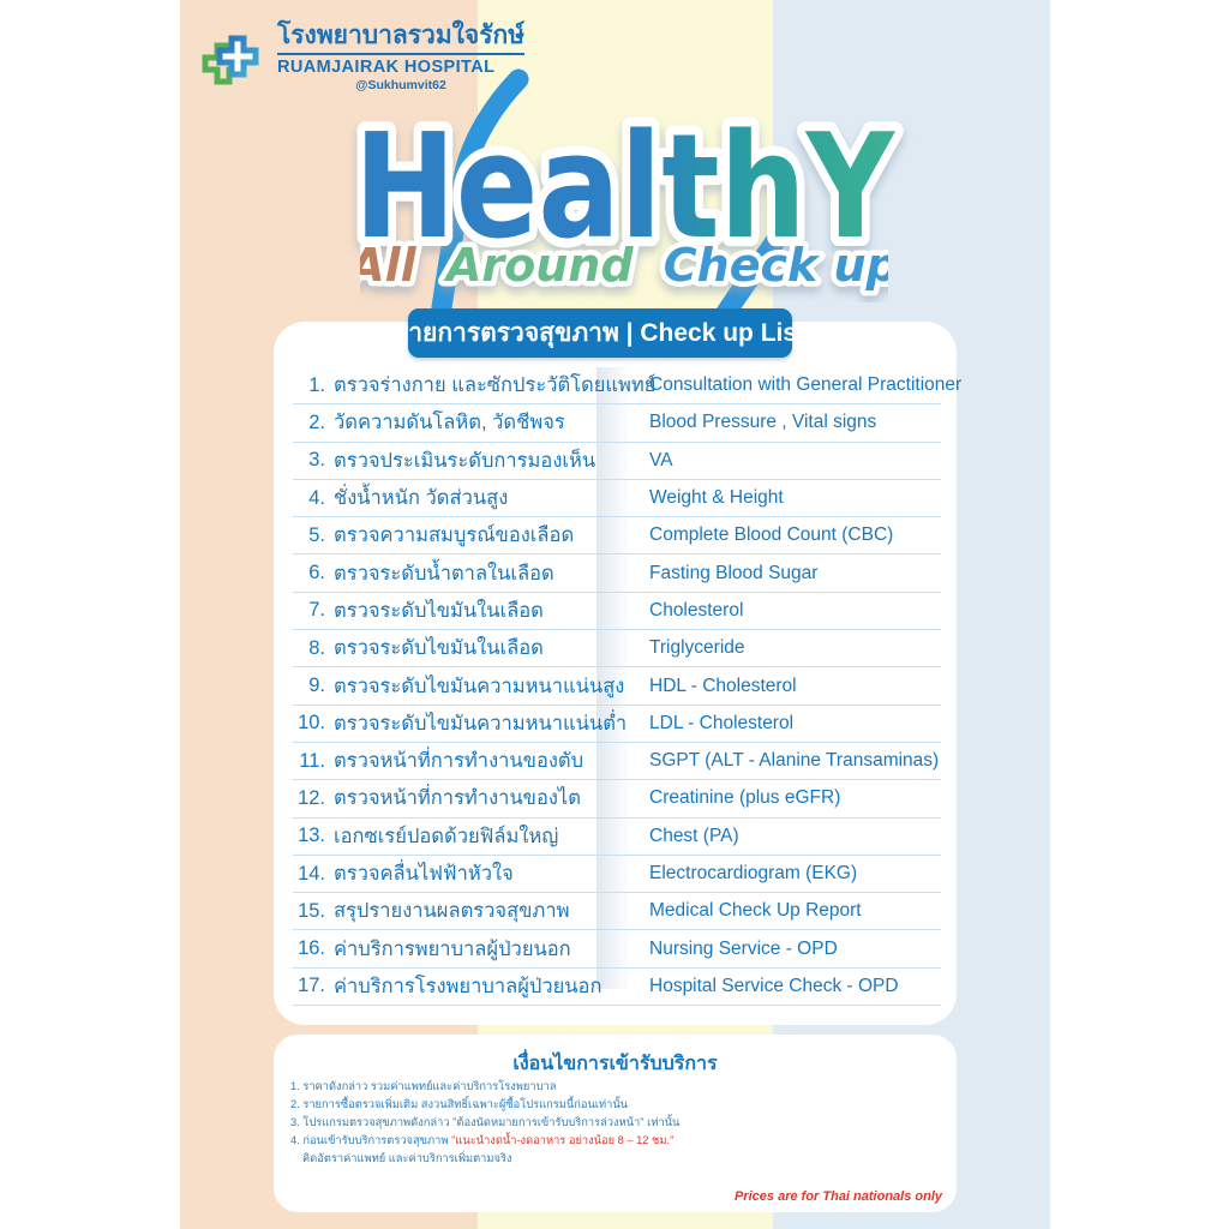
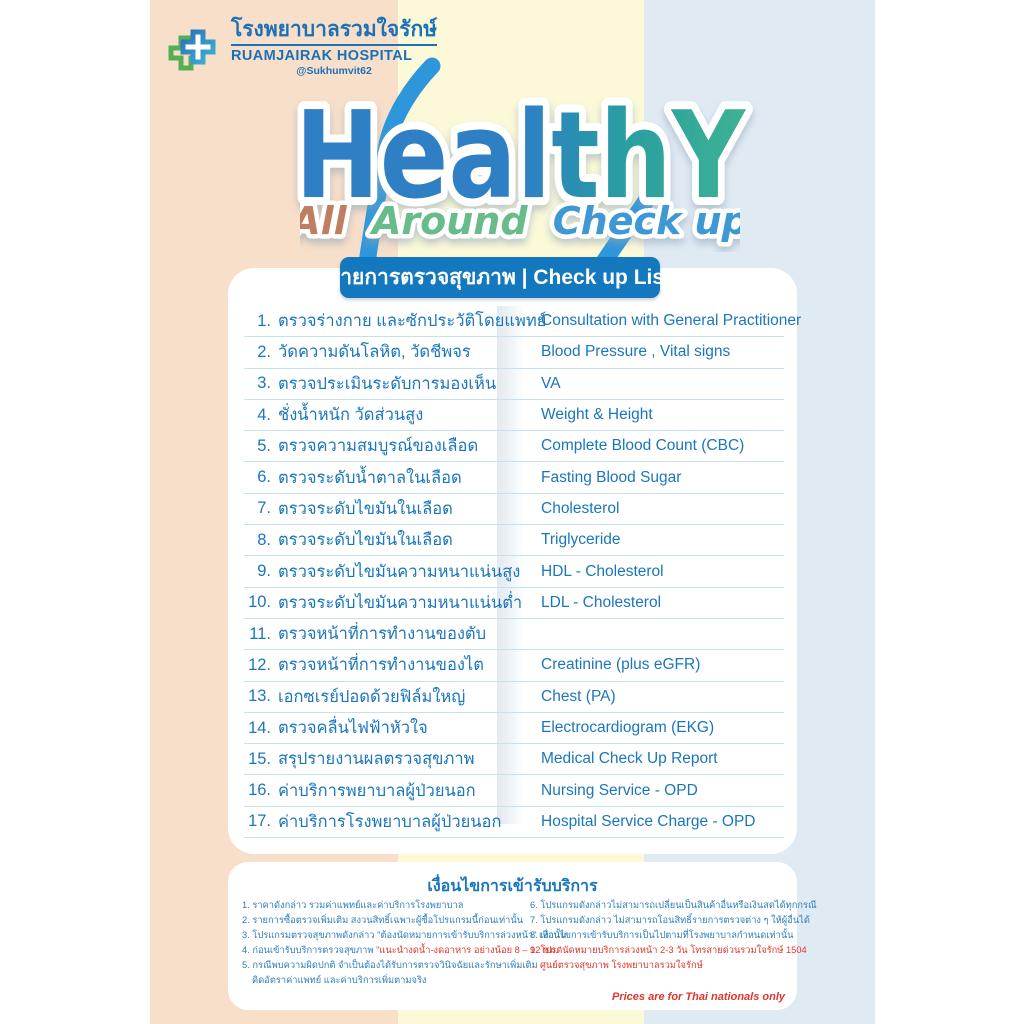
  โรงพยาบาลรวมใจรักษ์
  RUAMJAIRAK HOSPITAL
  @Sukhumvit62
  HealthY
  All Around Check up
  รายการตรวจสุขภาพ | Check up List
  1.
  ตรวจร่างกาย และซักประวัติโดยแพทย์
  Consultation with General Practitioner
  2.
  วัดความดันโลหิต, วัดชีพจร
  Blood Pressure , Vital signs
  3.
  ตรวจประเมินระดับการมองเห็น
  VA
  4.
  ชั่งน้ำหนัก วัดส่วนสูง
  Weight & Height
  5.
  ตรวจความสมบูรณ์ของเลือด
  Complete Blood Count (CBC)
  6.
  ตรวจระดับน้ำตาลในเลือด
  Fasting Blood Sugar
  7.
  ตรวจระดับไขมันในเลือด
  Cholesterol
  8.
  ตรวจระดับไขมันในเลือด
  Triglyceride
  9.
  ตรวจระดับไขมันความหนาแน่นสูง
  HDL - Cholesterol
  10.
  ตรวจระดับไขมันความหนาแน่นต่ำ
  LDL - Cholesterol
  11.
  ตรวจหน้าที่การทำงานของตับ
- SGPT (ALT - Alanine Transaminas)
  12.
  ตรวจหน้าที่การทำงานของไต
  Creatinine (plus eGFR)
  13.
  เอกซเรย์ปอดด้วยฟิล์มใหญ่
  Chest (PA)
  14.
  ตรวจคลื่นไฟฟ้าหัวใจ
  Electrocardiogram (EKG)
  15.
  สรุปรายงานผลตรวจสุขภาพ
  Medical Check Up Report
  16.
  ค่าบริการพยาบาลผู้ป่วยนอก
  Nursing Service - OPD
  17.
  ค่าบริการโรงพยาบาลผู้ป่วยนอก
- Hospital Service Check - OPD
+ Hospital Service Charge - OPD
  เงื่อนไขการเข้ารับบริการ
  1. ราคาดังกล่าว รวมค่าแพทย์และค่าบริการโรงพยาบาล
  2. รายการซื้อตรวจเพิ่มเติม สงวนสิทธิ์เฉพาะผู้ซื้อโปรแกรมนี้ก่อนเท่านั้น
  3. โปรแกรมตรวจสุขภาพดังกล่าว "ต้องนัดหมายการเข้ารับบริการล่วงหน้า" เท่านั้น
  4. ก่อนเข้ารับบริการตรวจสุขภาพ "แนะนำงดน้ำ-งดอาหาร อย่างน้อย 8 – 12 ชม."
+ 5. กรณีพบความผิดปกติ จำเป็นต้องได้รับการตรวจวินิจฉัยและรักษาเพิ่มเติม
  คิดอัตราค่าแพทย์ และค่าบริการเพิ่มตามจริง
+ 6. โปรแกรมดังกล่าวไม่สามารถเปลี่ยนเป็นสินค้าอื่นหรือเงินสดได้ทุกกรณี
+ 7. โปรแกรมดังกล่าว ไม่สามารถโอนสิทธิ์รายการตรวจต่าง ๆ ให้ผู้อื่นได้
+ 8. เงื่อนไขการเข้ารับบริการเป็นไปตามที่โรงพยาบาลกำหนดเท่านั้น
+ 9. โปรดนัดหมายบริการล่วงหน้า 2-3 วัน โทรสายด่วนรวมใจรักษ์ 1504
+ ศูนย์ตรวจสุขภาพ โรงพยาบาลรวมใจรักษ์
  Prices are for Thai nationals only
